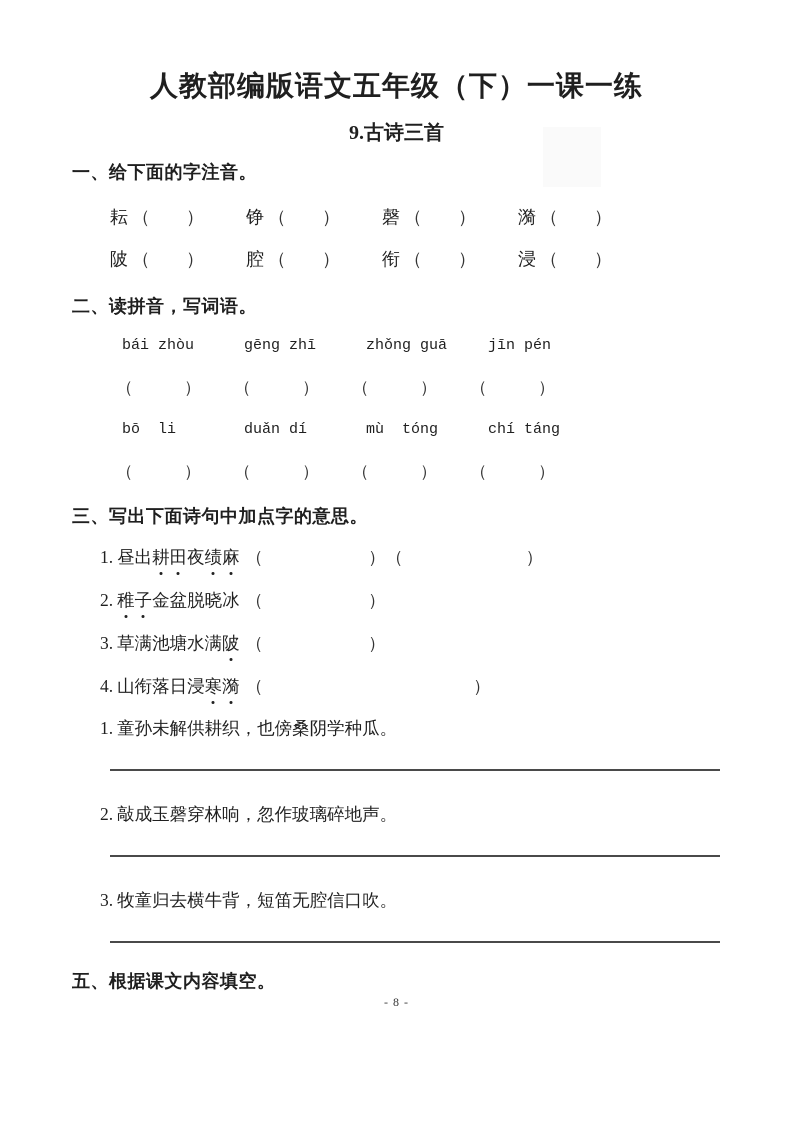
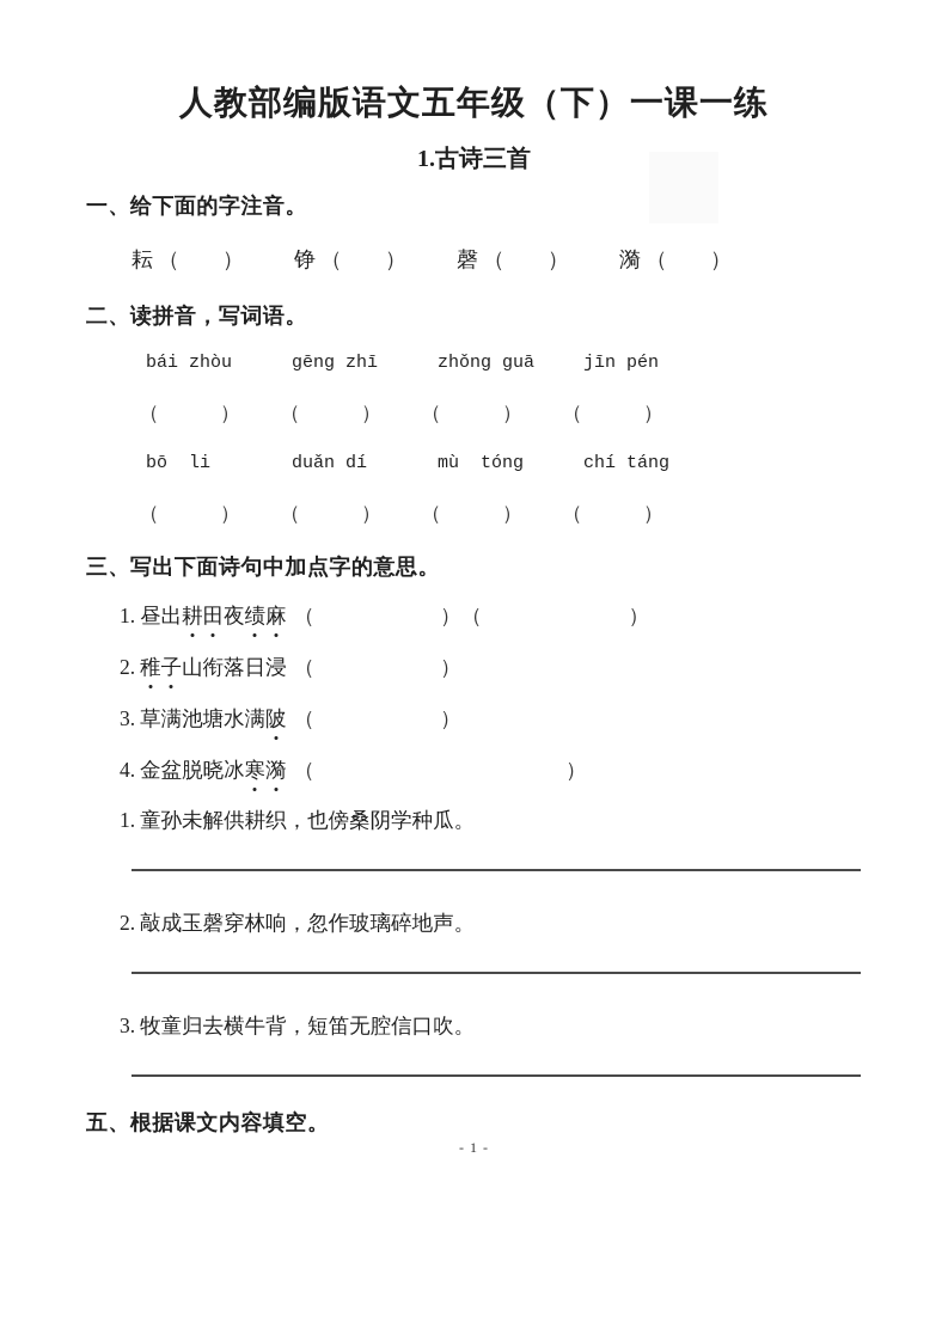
  人教部编版语文五年级（下）一课一练
- 9.古诗三首
+ 1.古诗三首
  一、给下面的字注音。
  耘 （ ）
  铮 （ ）
  磬 （ ）
  漪 （ ）
- 陂 （ ）
- 腔 （ ）
- 衔 （ ）
- 浸 （ ）
  二、读拼音，写词语。
  bái zhòu
  gēng zhī
  zhǒng guā
  jīn pén
  （ ）
  （ ）
  （ ）
  （ ）
  bō li
  duǎn dí
  mù tóng
  chí táng
  （ ）
  （ ）
  （ ）
  （ ）
  三、写出下面诗句中加点字的意思。
  1. 昼出耕田夜绩麻 （ ）（ ）
- 2. 稚子金盆脱晓冰 （ ）
+ 2. 稚子山衔落日浸 （ ）
  3. 草满池塘水满陂 （ ）
- 4. 山衔落日浸寒漪 （ ）
+ 4. 金盆脱晓冰寒漪 （ ）
  1. 童孙未解供耕织，也傍桑阴学种瓜。
  2. 敲成玉磬穿林响，忽作玻璃碎地声。
  3. 牧童归去横牛背，短笛无腔信口吹。
  五、根据课文内容填空。
- - 8 -
+ - 1 -
